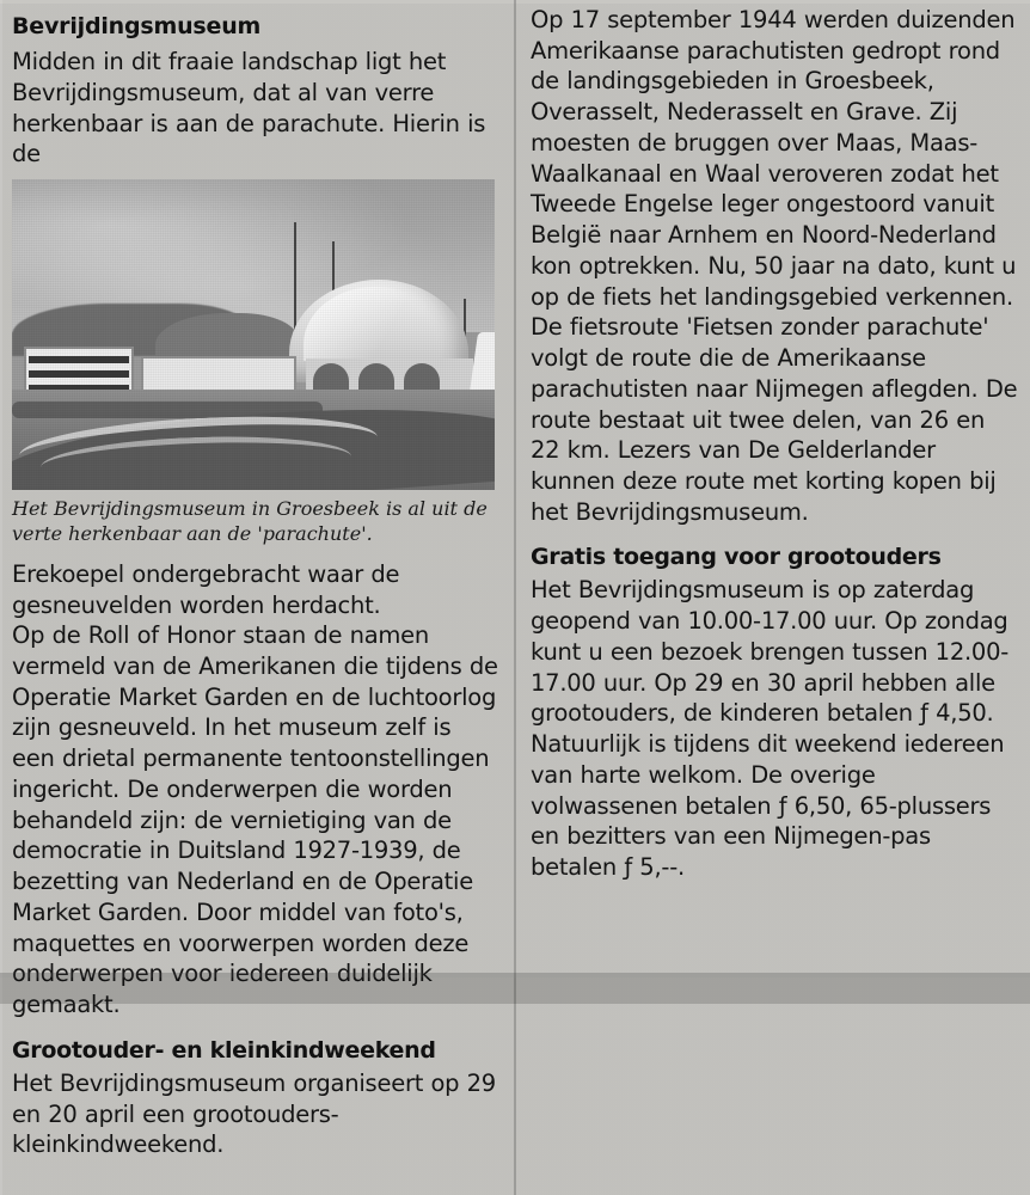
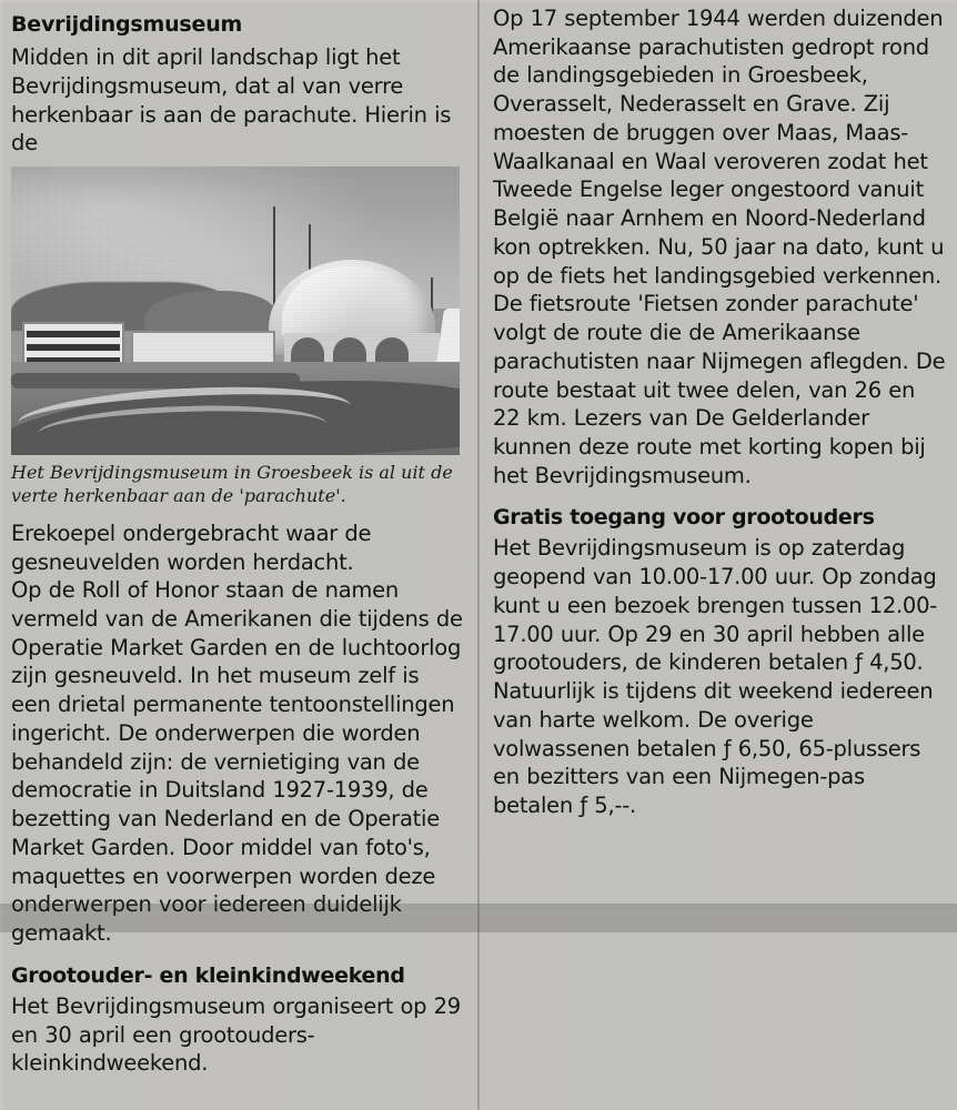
  Bevrijdingsmuseum
- Midden in dit fraaie landschap ligt het Bevrijdingsmuseum, dat al van verre herkenbaar is aan de parachute. Hierin is de
+ Midden in dit april landschap ligt het Bevrijdingsmuseum, dat al van verre herkenbaar is aan de parachute. Hierin is de
  Het Bevrijdingsmuseum in Groesbeek is al uit de verte herkenbaar aan de 'parachute'.
  Erekoepel ondergebracht waar de gesneuvelden worden herdacht.
  Op de Roll of Honor staan de namen vermeld van de Amerikanen die tijdens de Operatie Market Garden en de luchtoorlog zijn gesneuveld. In het museum zelf is een drietal permanente tentoonstellingen ingericht. De onderwerpen die worden behandeld zijn: de vernietiging van de democratie in Duitsland 1927-1939, de bezetting van Nederland en de Operatie Market Garden. Door middel van foto's, maquettes en voorwerpen worden deze onderwerpen voor iedereen duidelijk gemaakt.
  Grootouder- en kleinkindweekend
- Het Bevrijdingsmuseum organiseert op 29 en 20 april een grootouders-kleinkindweekend.
+ Het Bevrijdingsmuseum organiseert op 29 en 30 april een grootouders-kleinkindweekend.
  Op 17 september 1944 werden duizenden Amerikaanse parachutisten gedropt rond de landingsgebieden in Groesbeek, Overasselt, Nederasselt en Grave. Zij moesten de bruggen over Maas, Maas- Waalkanaal en Waal veroveren zodat het Tweede Engelse leger ongestoord vanuit België naar Arnhem en Noord-Nederland kon optrekken. Nu, 50 jaar na dato, kunt u op de fiets het landingsgebied verkennen. De fietsroute 'Fietsen zonder parachute' volgt de route die de Amerikaanse parachutisten naar Nijmegen aflegden. De route bestaat uit twee delen, van 26 en 22 km. Lezers van De Gelderlander kunnen deze route met korting kopen bij het Bevrijdingsmuseum.
  Gratis toegang voor grootouders
  Het Bevrijdingsmuseum is op zaterdag geopend van 10.00-17.00 uur. Op zondag kunt u een bezoek brengen tussen 12.00-17.00 uur. Op 29 en 30 april hebben alle grootouders, de kinderen betalen ƒ 4,50. Natuurlijk is tijdens dit weekend iedereen van harte welkom. De overige volwassenen betalen ƒ 6,50, 65-plussers en bezitters van een Nijmegen-pas betalen ƒ 5,--.
